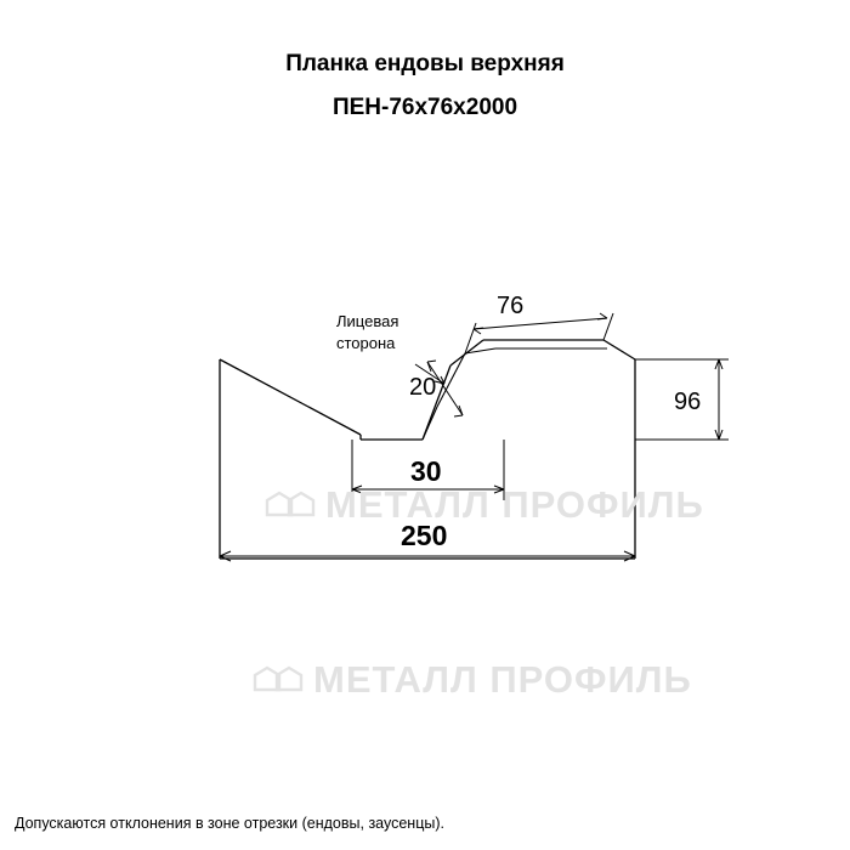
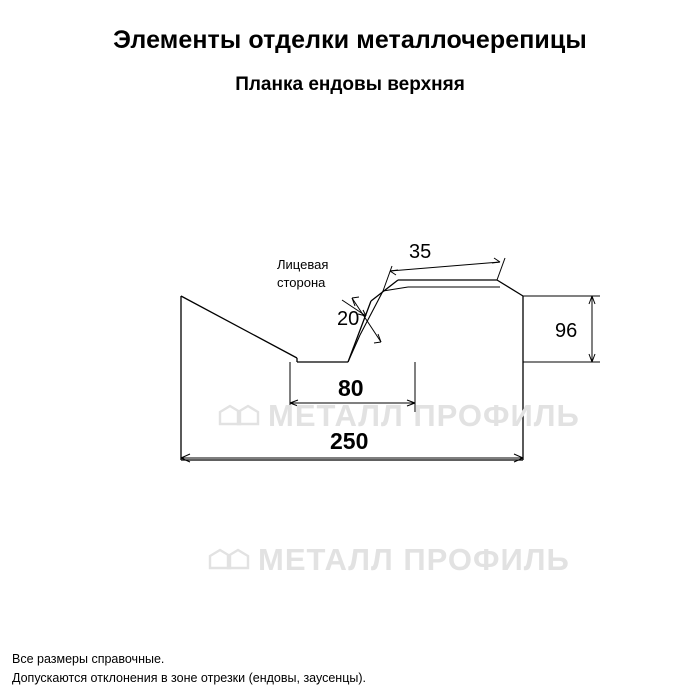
+ Элементы отделки металлочерепицы
  Планка ендовы верхняя
- ПЕН-76x76x2000
  МЕТАЛЛ ПРОФИЛЬ
  МЕТАЛЛ ПРОФИЛЬ
- 76
+ 35
  20
  96
- 30
+ 80
  250
  Лицевая
  сторона
+ Все размеры справочные.
  Допускаются отклонения в зоне отрезки (ендовы, заусенцы).
